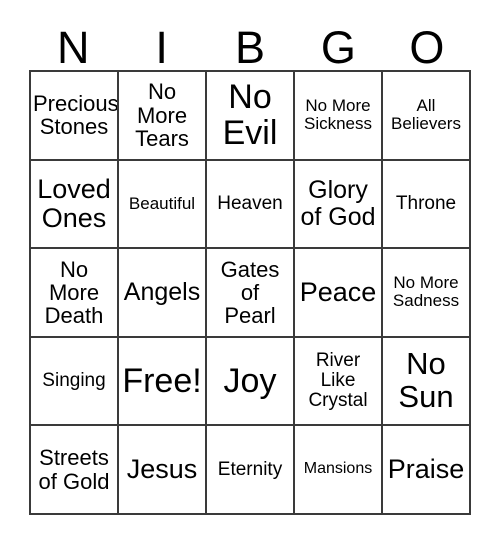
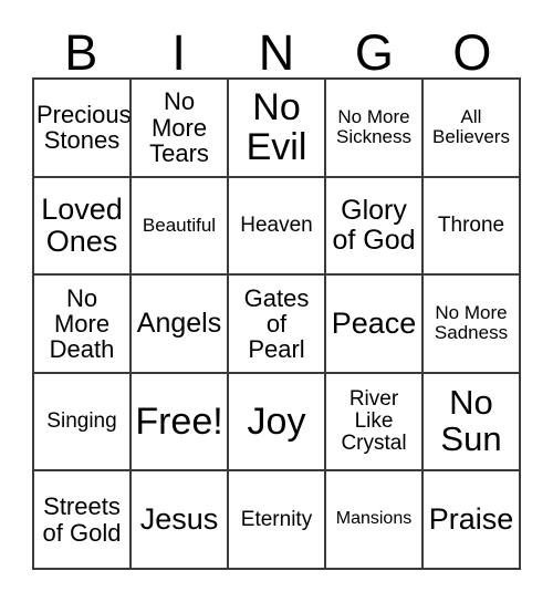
- N
+ B
  I
- B
+ N
  G
  O
  Precious
  Stones
  No
  More
  Tears
  No
  Evil
  No More
  Sickness
  All
  Believers
  Loved
  Ones
  Beautiful
  Heaven
  Glory
  of God
  Throne
  No
  More
  Death
  Angels
  Gates
  of
  Pearl
  Peace
  No More
  Sadness
  Singing
  Free!
  Joy
  River
  Like
  Crystal
  No
  Sun
  Streets
  of Gold
  Jesus
  Eternity
  Mansions
  Praise
